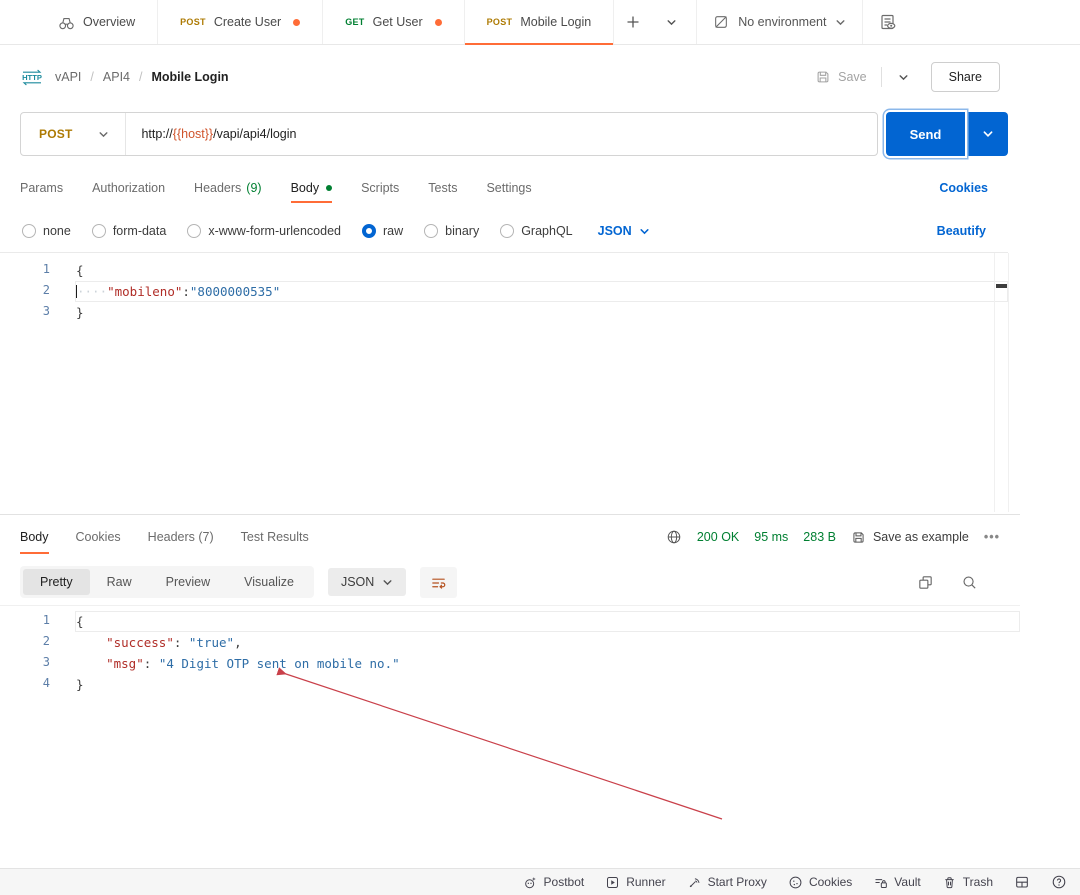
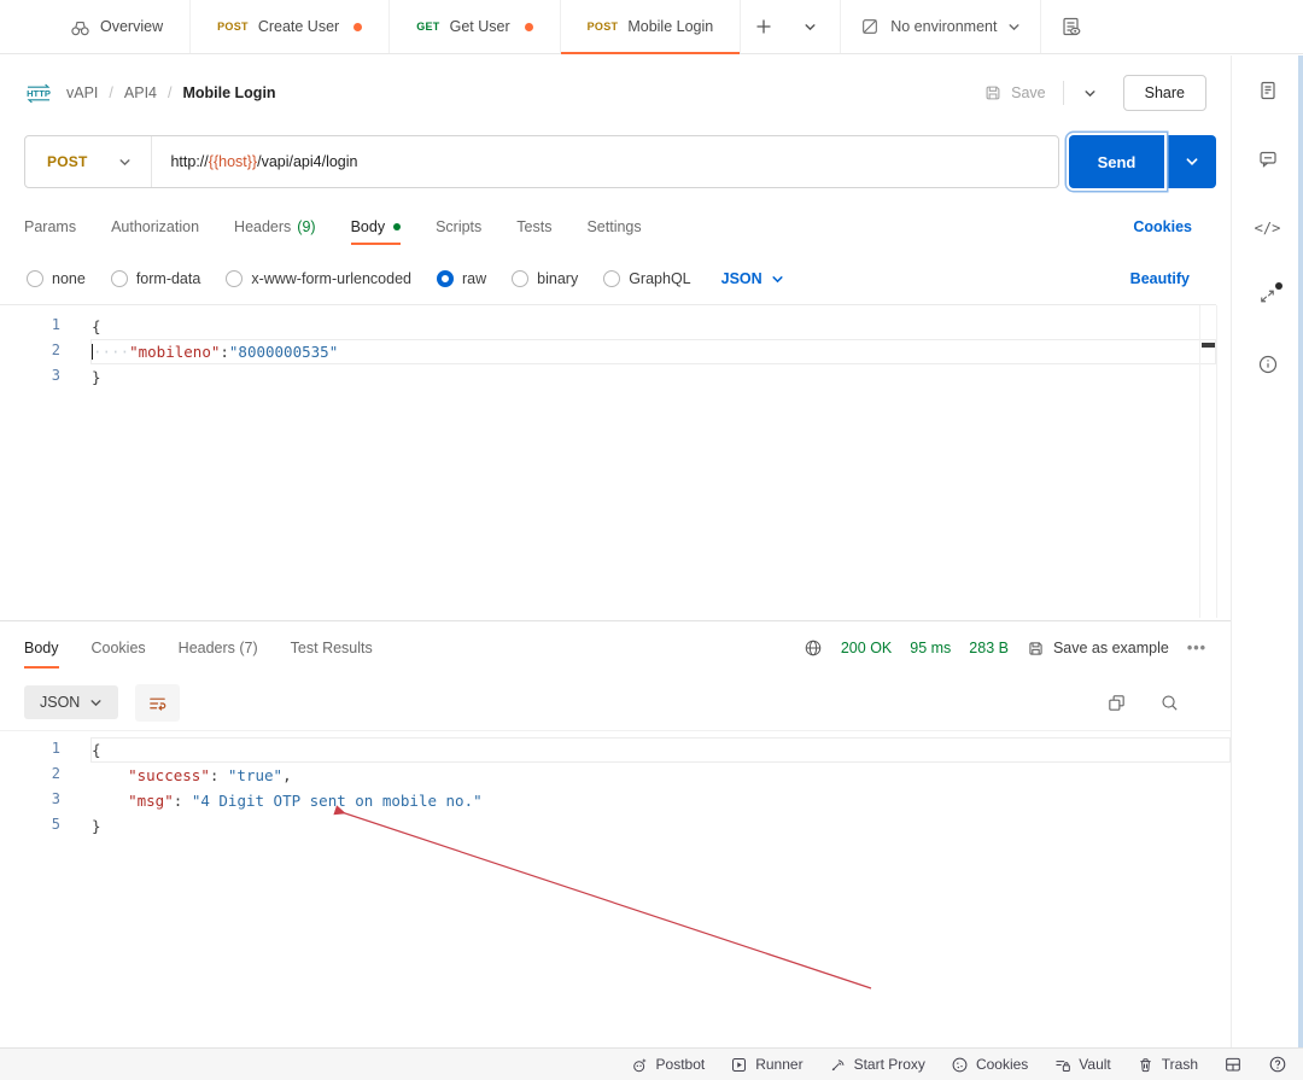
  Overview
  POST
  Create User
  GET
  Get User
  POST
  Mobile Login
  No environment
+ </>
  HTTP
  vAPI
  /
  API4
  /
  Mobile Login
  Save
  Share
  POST
  http://{{host}}/vapi/api4/login
  Send
  Params
  Authorization
  Headers
  (9)
  Body
  Scripts
  Tests
  Settings
  Cookies
  none
  form-data
  x-www-form-urlencoded
  raw
  binary
  GraphQL
  JSON
  Beautify
  1
  {
  2
  ····"mobileno":"8000000535"
  3
  }
  Body
  Cookies
  Headers (7)
  Test Results
  200 OK
  95 ms
  283 B
  Save as example
  •••
- Pretty
- Raw
- Preview
- Visualize
  JSON
  1
  {
  2
  "success": "true",
  3
  "msg": "4 Digit OTP sent on mobile no."
- 4
+ 5
  }
  Postbot
  Runner
  Start Proxy
  Cookies
  Vault
  Trash
